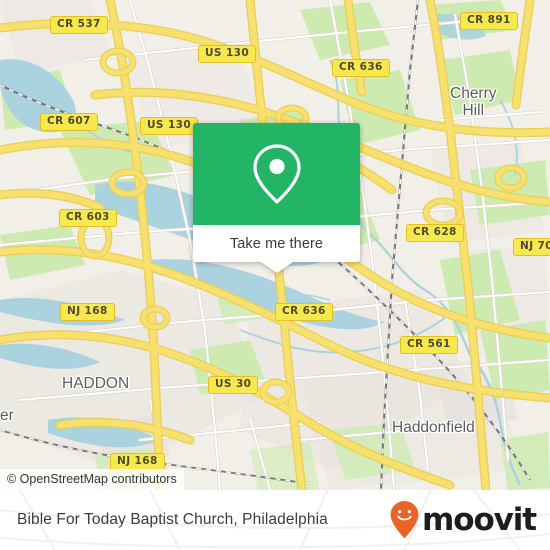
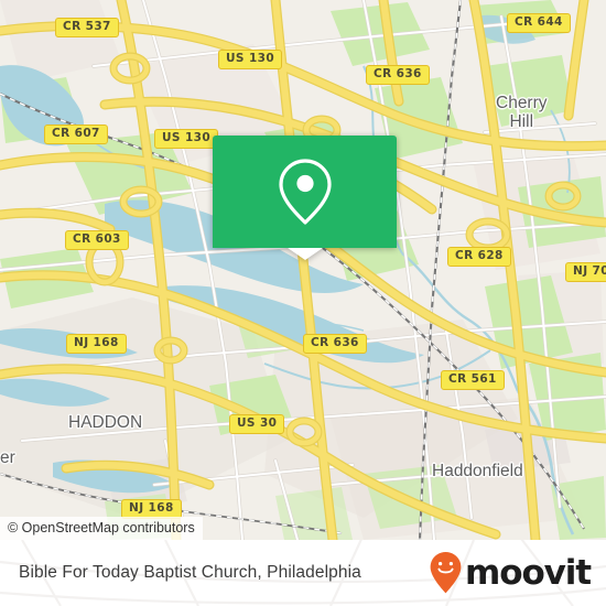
  CR 537
  US 130
  CR 636
- CR 891
+ CR 644
  CR 607
  US 130
  CR 603
  CR 628
  NJ 70
  NJ 168
  CR 636
  CR 561
  US 30
  NJ 168
  Cherry
  Hill
  er
  HADDON
  Haddonfield
- Take me there
  © OpenStreetMap contributors
  Bible For Today Baptist Church, Philadelphia
  moovit
